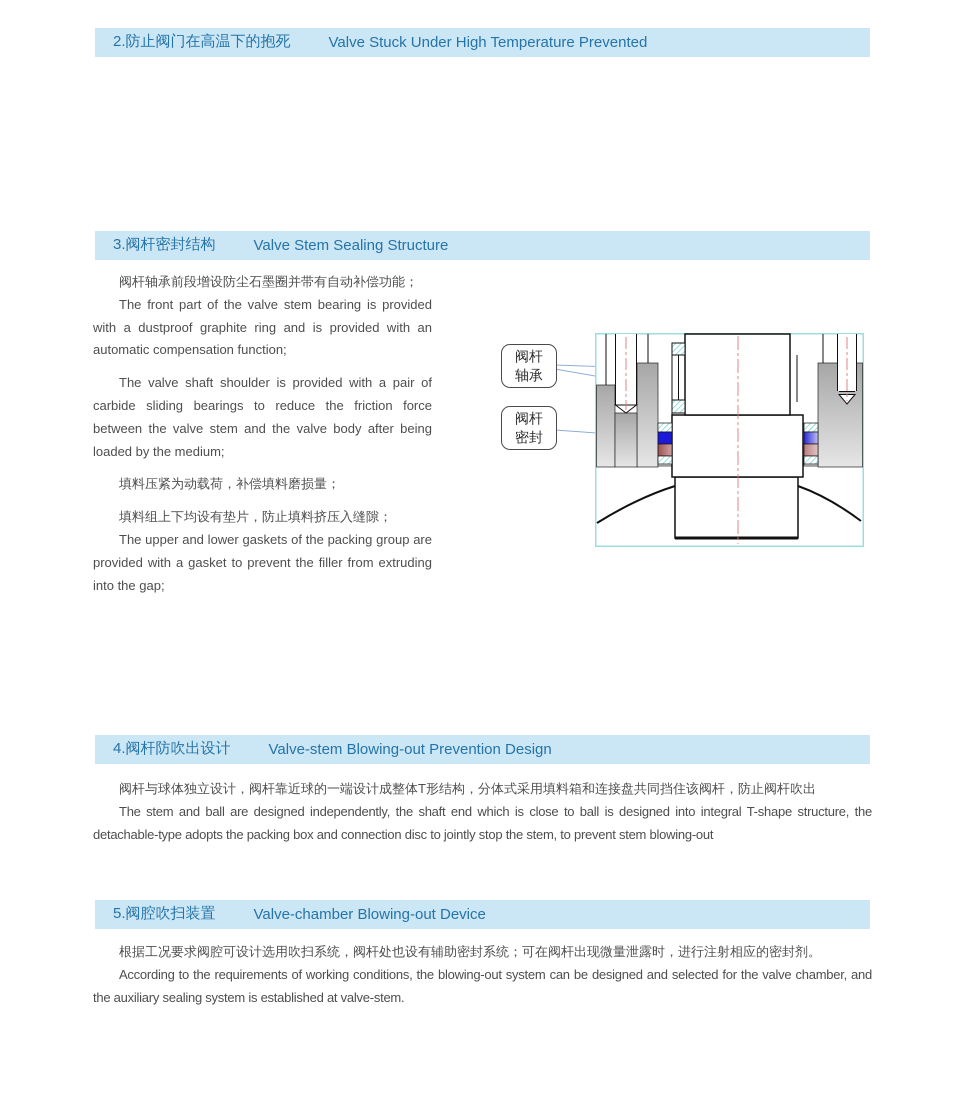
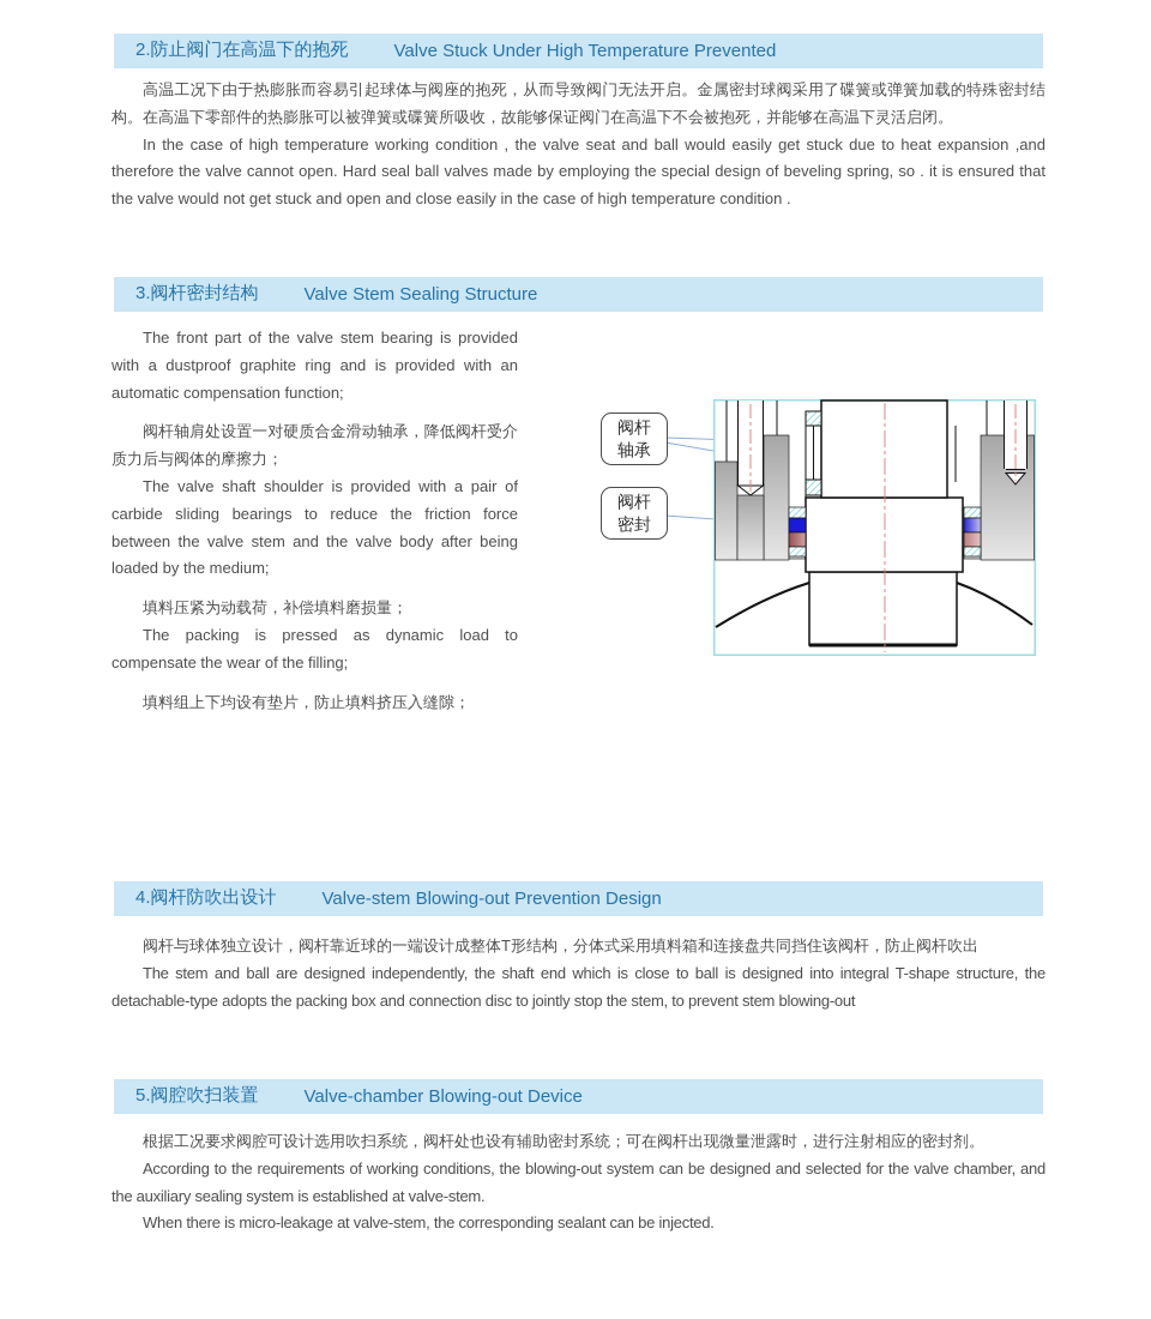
  2.防止阀门在高温下的抱死
  Valve Stuck Under High Temperature Prevented
+ 高温工况下由于热膨胀而容易引起球体与阀座的抱死，从而导致阀门无法开启。金属密封球阀采用了碟簧或弹簧加载的特殊密封结构。在高温下零部件的热膨胀可以被弹簧或碟簧所吸收，故能够保证阀门在高温下不会被抱死，并能够在高温下灵活启闭。
+ In the case of high temperature working condition , the valve seat and ball would easily get stuck due to heat expansion ,and therefore the valve cannot open. Hard seal ball valves made by employing the special design of beveling spring, so . it is ensured that the valve would not get stuck and open and close easily in the case of high temperature condition .
  3.阀杆密封结构
  Valve Stem Sealing Structure
- 阀杆轴承前段增设防尘石墨圈并带有自动补偿功能；
  The front part of the valve stem bearing is provided with a dustproof graphite ring and is provided with an automatic compensation function;
+ 阀杆轴肩处设置一对硬质合金滑动轴承，降低阀杆受介质力后与阀体的摩擦力；
  The valve shaft shoulder is provided with a pair of carbide sliding bearings to reduce the friction force between the valve stem and the valve body after being loaded by the medium;
  填料压紧为动载荷，补偿填料磨损量；
+ The packing is pressed as dynamic load to compensate the wear of the filling;
  填料组上下均设有垫片，防止填料挤压入缝隙；
- The upper and lower gaskets of the packing group are provided with a gasket to prevent the filler from extruding into the gap;
  阀杆
  轴承
  阀杆
  密封
  4.阀杆防吹出设计
  Valve-stem Blowing-out Prevention Design
  阀杆与球体独立设计，阀杆靠近球的一端设计成整体T形结构，分体式采用填料箱和连接盘共同挡住该阀杆，防止阀杆吹出
  The stem and ball are designed independently, the shaft end which is close to ball is designed into integral T-shape structure, the detachable-type adopts the packing box and connection disc to jointly stop the stem, to prevent stem blowing-out
  5.阀腔吹扫装置
  Valve-chamber Blowing-out Device
  根据工况要求阀腔可设计选用吹扫系统，阀杆处也设有辅助密封系统；可在阀杆出现微量泄露时，进行注射相应的密封剂。
  According to the requirements of working conditions, the blowing-out system can be designed and selected for the valve chamber, and the auxiliary sealing system is established at valve-stem.
+ When there is micro-leakage at valve-stem, the corresponding sealant can be injected.
